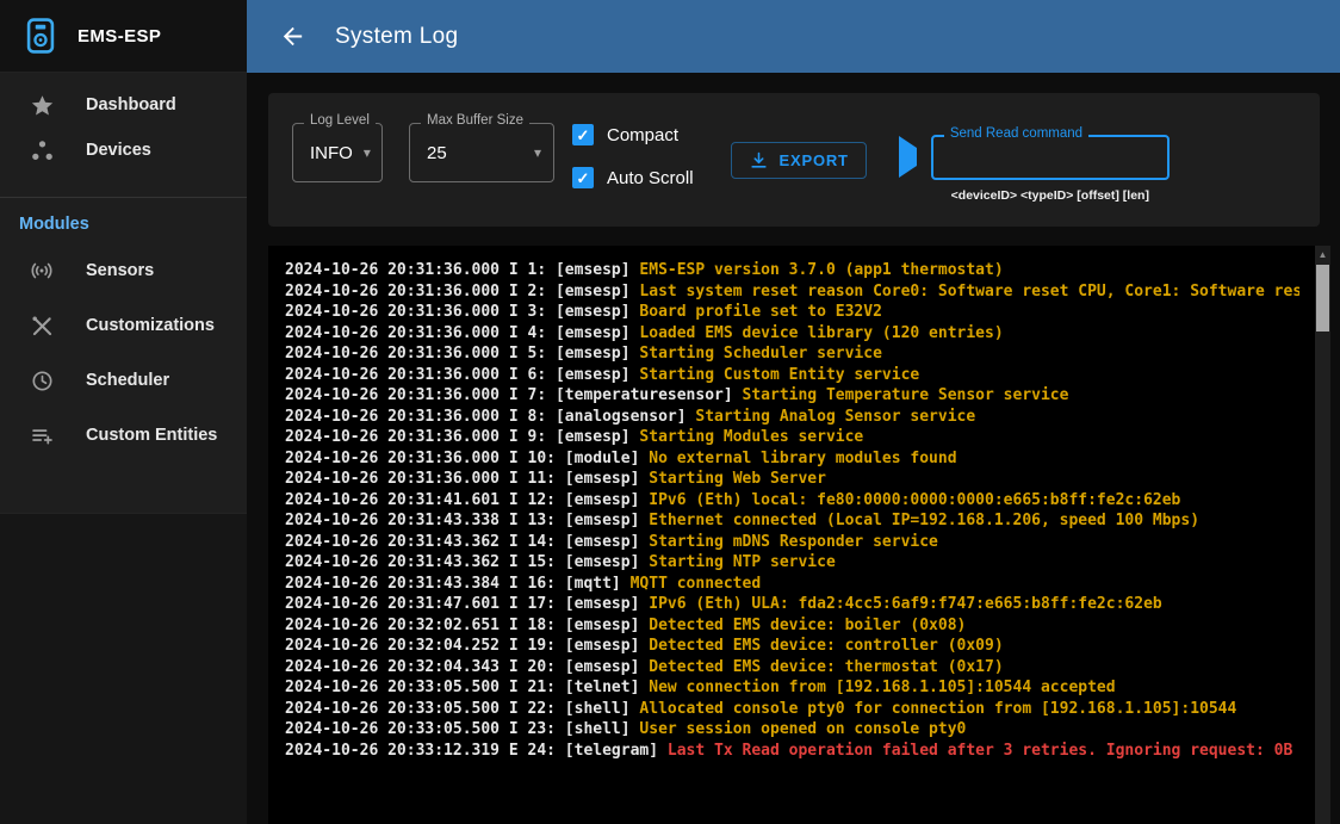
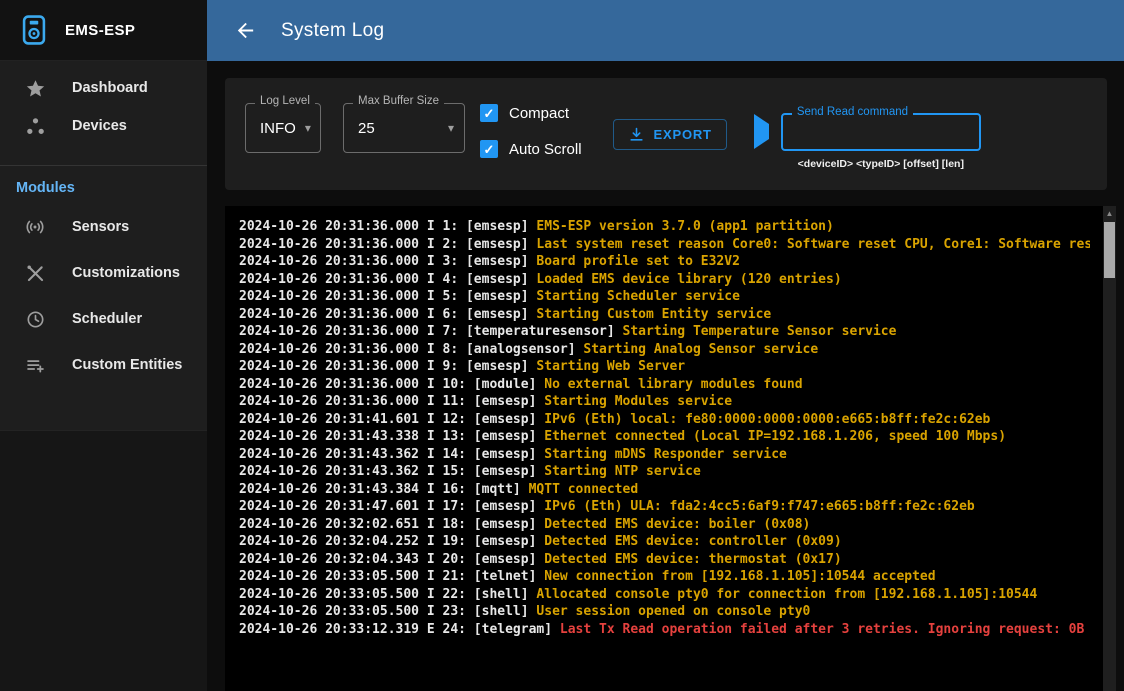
  EMS-ESP
  Dashboard
  Devices
  Modules
  Sensors
  Customizations
  Scheduler
  Custom Entities
  System Log
  Log Level
  INFO
  ▾
  Max Buffer Size
  25
  ▾
  ✓
  Compact
  ✓
  Auto Scroll
  EXPORT
  Send Read command
  <deviceID> <typeID> [offset] [len]
- 2024-10-26 20:31:36.000 I 1: [emsesp] EMS-ESP version 3.7.0 (app1 thermostat)
+ 2024-10-26 20:31:36.000 I 1: [emsesp] EMS-ESP version 3.7.0 (app1 partition)
  2024-10-26 20:31:36.000 I 2: [emsesp] Last system reset reason Core0: Software reset CPU, Core1: Software res
  2024-10-26 20:31:36.000 I 3: [emsesp] Board profile set to E32V2
  2024-10-26 20:31:36.000 I 4: [emsesp] Loaded EMS device library (120 entries)
  2024-10-26 20:31:36.000 I 5: [emsesp] Starting Scheduler service
  2024-10-26 20:31:36.000 I 6: [emsesp] Starting Custom Entity service
  2024-10-26 20:31:36.000 I 7: [temperaturesensor] Starting Temperature Sensor service
  2024-10-26 20:31:36.000 I 8: [analogsensor] Starting Analog Sensor service
- 2024-10-26 20:31:36.000 I 9: [emsesp] Starting Modules service
+ 2024-10-26 20:31:36.000 I 9: [emsesp] Starting Web Server
  2024-10-26 20:31:36.000 I 10: [module] No external library modules found
- 2024-10-26 20:31:36.000 I 11: [emsesp] Starting Web Server
+ 2024-10-26 20:31:36.000 I 11: [emsesp] Starting Modules service
  2024-10-26 20:31:41.601 I 12: [emsesp] IPv6 (Eth) local: fe80:0000:0000:0000:e665:b8ff:fe2c:62eb
  2024-10-26 20:31:43.338 I 13: [emsesp] Ethernet connected (Local IP=192.168.1.206, speed 100 Mbps)
  2024-10-26 20:31:43.362 I 14: [emsesp] Starting mDNS Responder service
  2024-10-26 20:31:43.362 I 15: [emsesp] Starting NTP service
  2024-10-26 20:31:43.384 I 16: [mqtt] MQTT connected
  2024-10-26 20:31:47.601 I 17: [emsesp] IPv6 (Eth) ULA: fda2:4cc5:6af9:f747:e665:b8ff:fe2c:62eb
  2024-10-26 20:32:02.651 I 18: [emsesp] Detected EMS device: boiler (0x08)
  2024-10-26 20:32:04.252 I 19: [emsesp] Detected EMS device: controller (0x09)
  2024-10-26 20:32:04.343 I 20: [emsesp] Detected EMS device: thermostat (0x17)
  2024-10-26 20:33:05.500 I 21: [telnet] New connection from [192.168.1.105]:10544 accepted
  2024-10-26 20:33:05.500 I 22: [shell] Allocated console pty0 for connection from [192.168.1.105]:10544
  2024-10-26 20:33:05.500 I 23: [shell] User session opened on console pty0
  2024-10-26 20:33:12.319 E 24: [telegram] Last Tx Read operation failed after 3 retries. Ignoring request: 0B
  ▲
